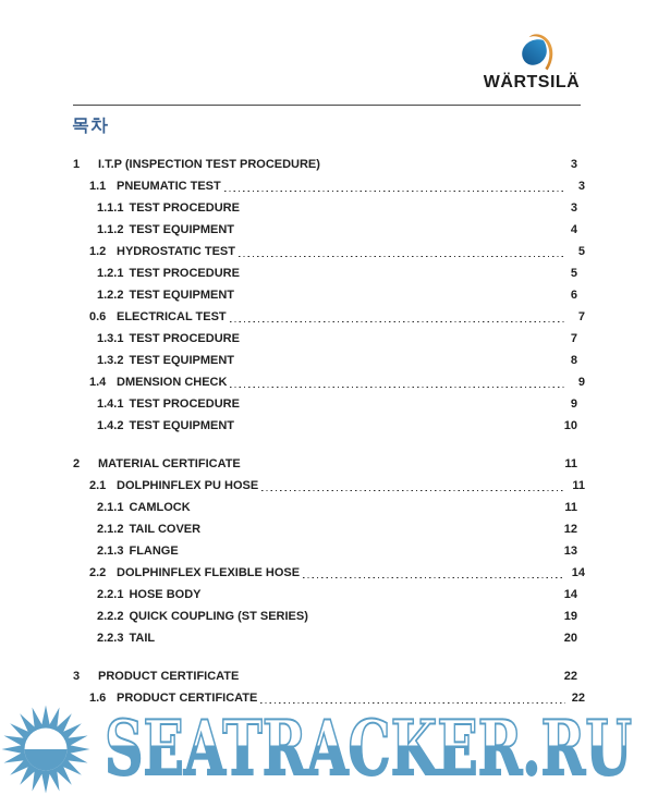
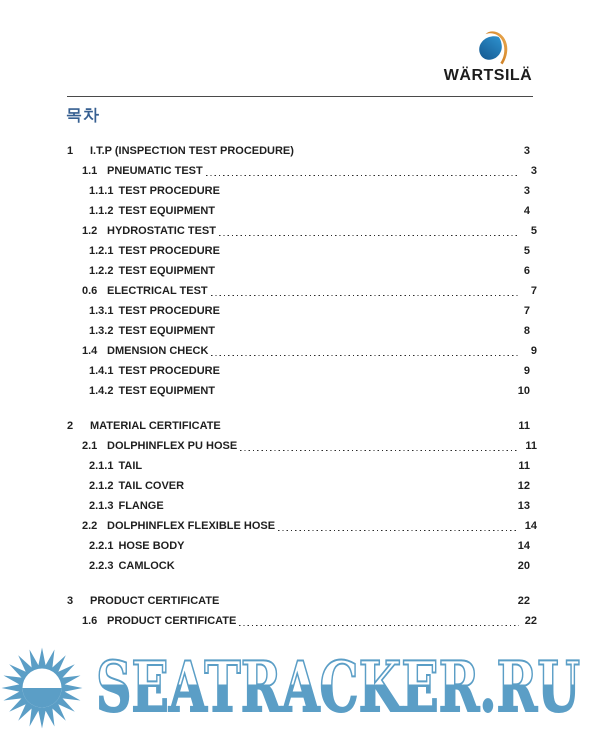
  WÄRTSILÄ
  목차
  1
  I.T.P (INSPECTION TEST PROCEDURE)
  3
  1.1
  PNEUMATIC TEST
  3
  1.1.1
  TEST PROCEDURE
  3
  1.1.2
  TEST EQUIPMENT
  4
  1.2
  HYDROSTATIC TEST
  5
  1.2.1
  TEST PROCEDURE
  5
  1.2.2
  TEST EQUIPMENT
  6
  0.6
  ELECTRICAL TEST
  7
  1.3.1
  TEST PROCEDURE
  7
  1.3.2
  TEST EQUIPMENT
  8
  1.4
  DMENSION CHECK
  9
  1.4.1
  TEST PROCEDURE
  9
  1.4.2
  TEST EQUIPMENT
  10
  2
  MATERIAL CERTIFICATE
  11
  2.1
  DOLPHINFLEX PU HOSE
  11
  2.1.1
- CAMLOCK
+ TAIL
  11
  2.1.2
  TAIL COVER
  12
  2.1.3
  FLANGE
  13
  2.2
  DOLPHINFLEX FLEXIBLE HOSE
  14
  2.2.1
  HOSE BODY
  14
- 2.2.2
- QUICK COUPLING (ST SERIES)
- 19
  2.2.3
- TAIL
+ CAMLOCK
  20
  3
  PRODUCT CERTIFICATE
  22
  1.6
  PRODUCT CERTIFICATE
  22
  SEATRACKER.RU
